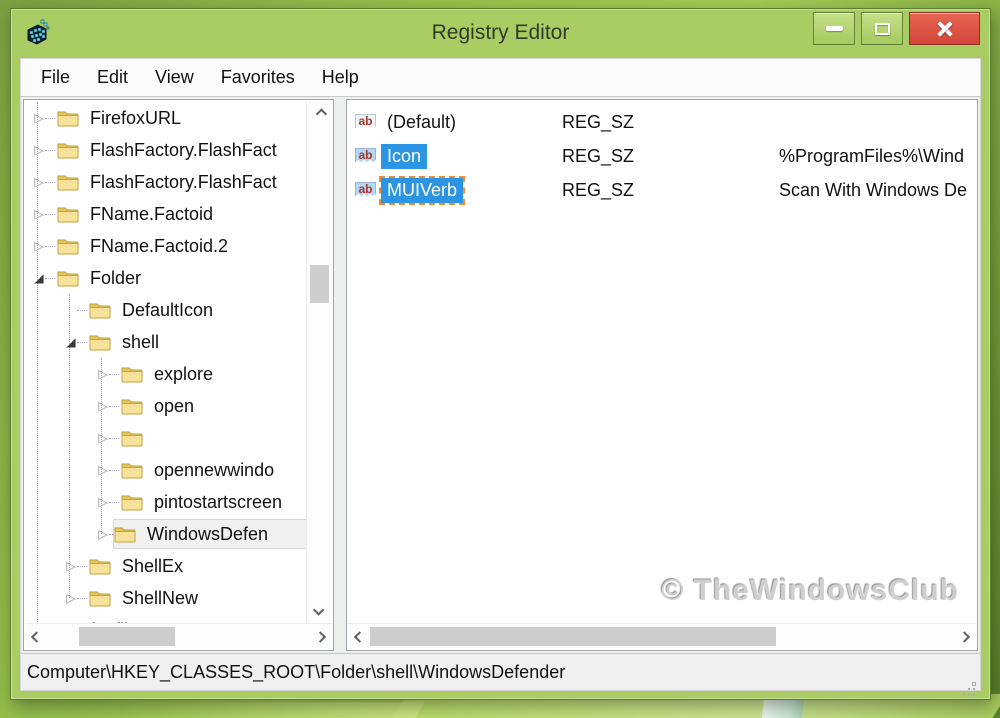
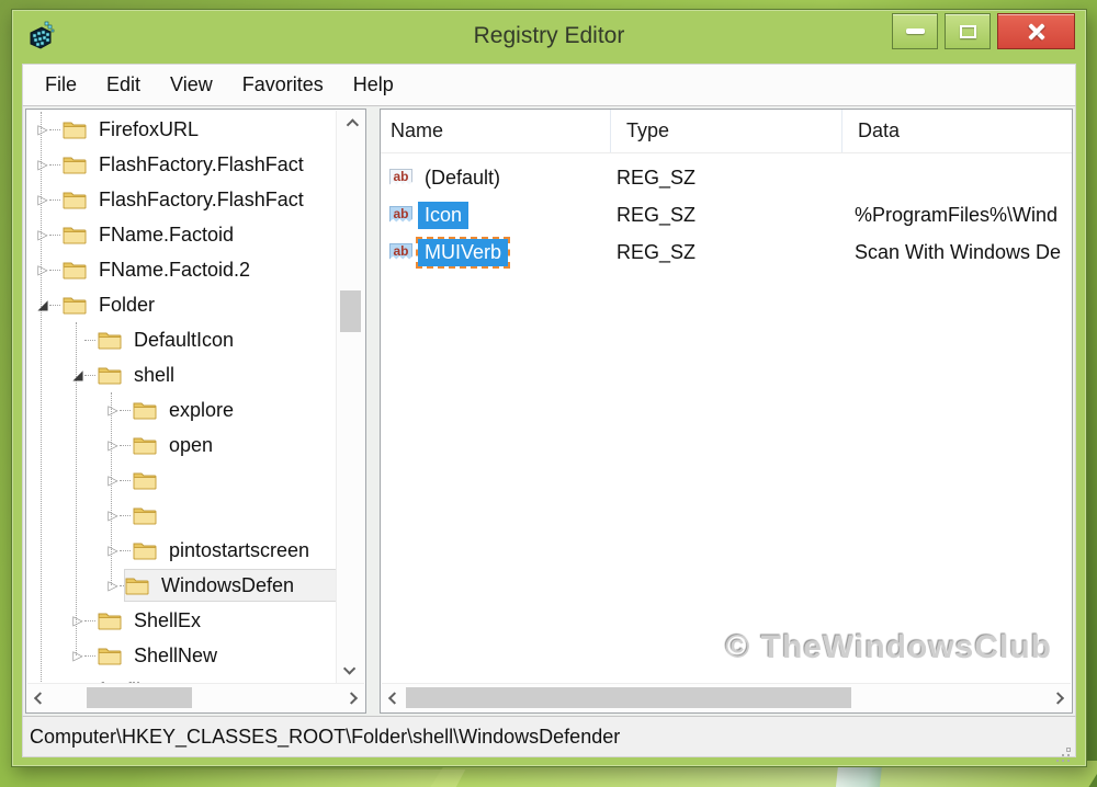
  Registry Editor
  File
  Edit
  View
  Favorites
  Help
  ▷
  FirefoxURL
  ▷
  FlashFactory.FlashFact
  ▷
  FlashFactory.FlashFact
  ▷
  FName.Factoid
  ▷
  FName.Factoid.2
  ◢
  Folder
  DefaultIcon
  ◢
  shell
  ▷
  explore
  ▷
  open
  ▷
  ▷
- opennewwindo
  ▷
  pintostartscreen
  ▷
  WindowsDefen
  ▷
  ShellEx
  ▷
  ShellNew
+ Name
+ Type
+ Data
  ab
  (Default)
  REG_SZ
  ab
  Icon
  REG_SZ
  %ProgramFiles%\Wind
  ab
  MUIVerb
  REG_SZ
  Scan With Windows De
  © TheWindowsClub
  Computer\HKEY_CLASSES_ROOT\Folder\shell\WindowsDefender
